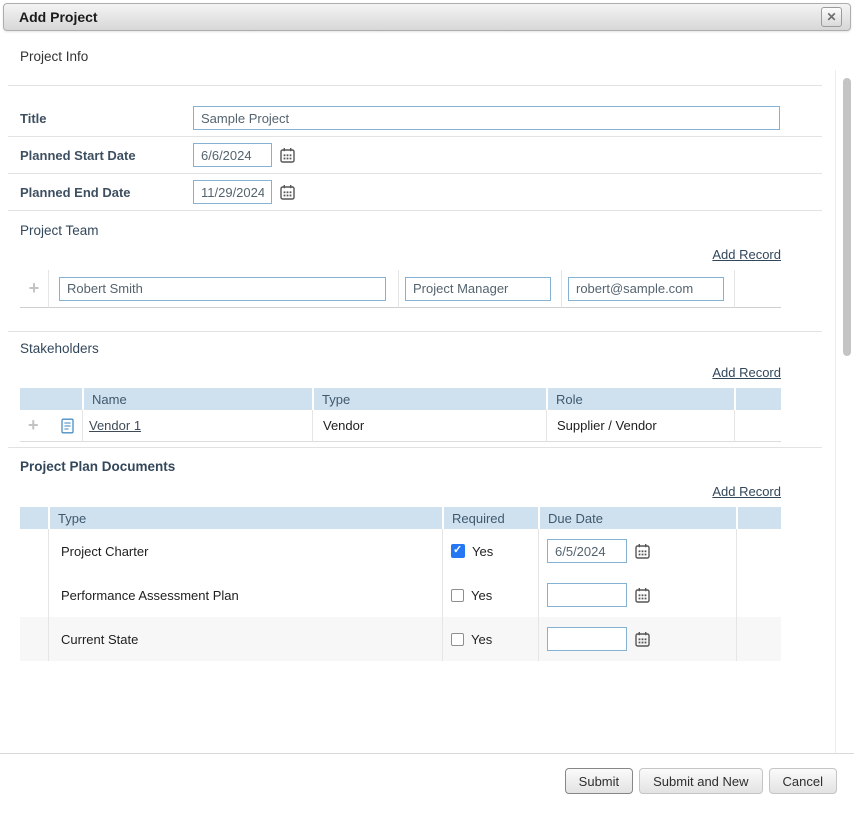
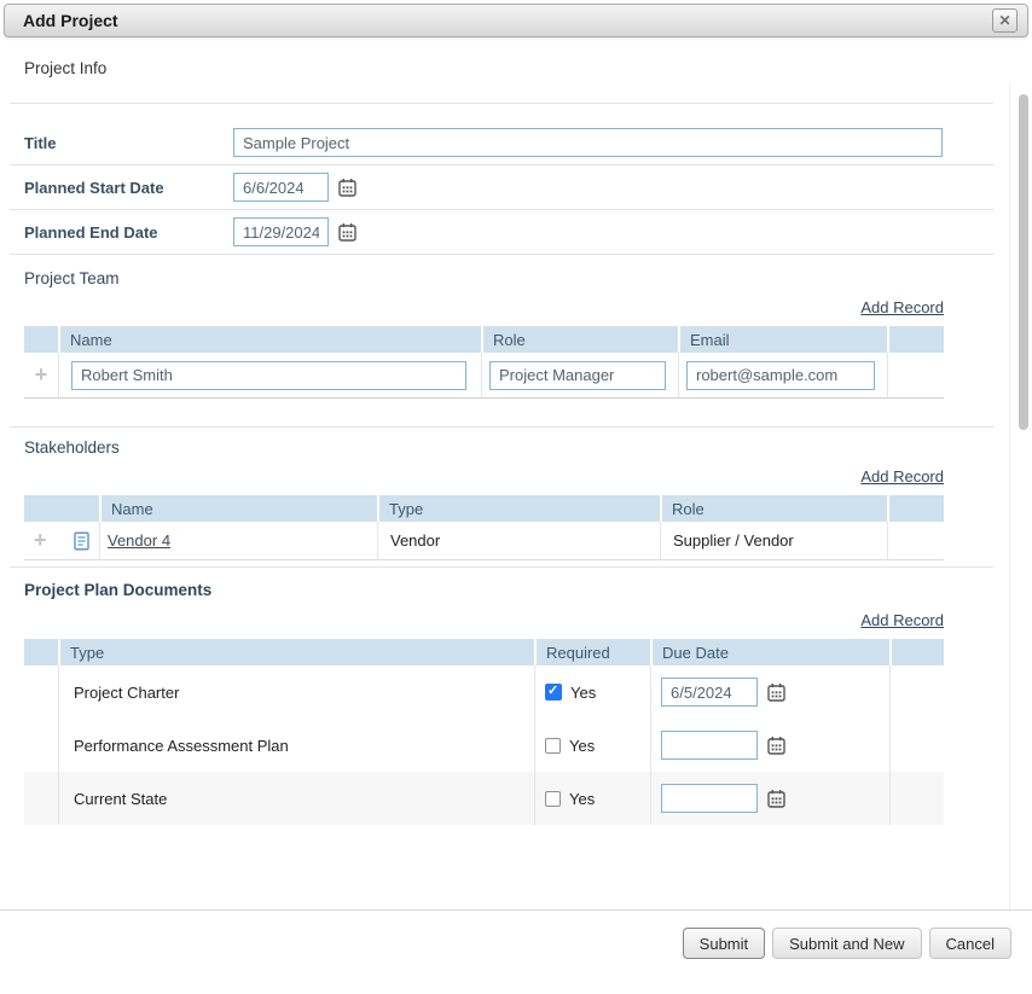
  Add Project
  ✕
  Project Info
  Title
  Sample Project
  Planned Start Date
  6/6/2024
  Planned End Date
  11/29/2024
  Project Team
  Add Record
+ 	Name	Role	Email
  +	Robert Smith	Project Manager	robert@sample.com
  Stakeholders
  Add Record
  	Name	Type	Role
- +	Vendor 1	Vendor	Supplier / Vendor
+ +	Vendor 4	Vendor	Supplier / Vendor
  Project Plan Documents
  Add Record
  	Type	Required	Due Date
  	Project Charter	Yes	6/5/2024
  	Performance Assessment Plan	Yes
  	Current State	Yes
  Submit
  Submit and New
  Cancel
